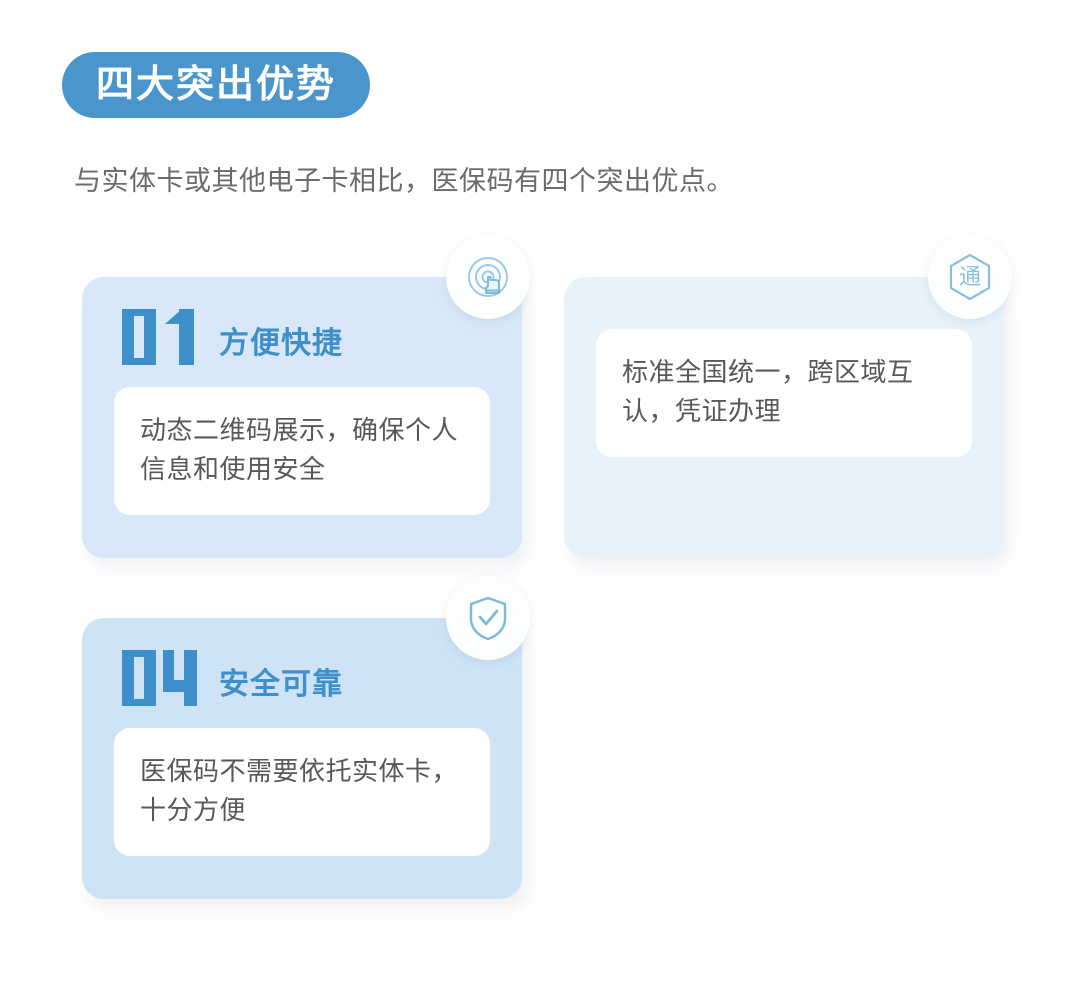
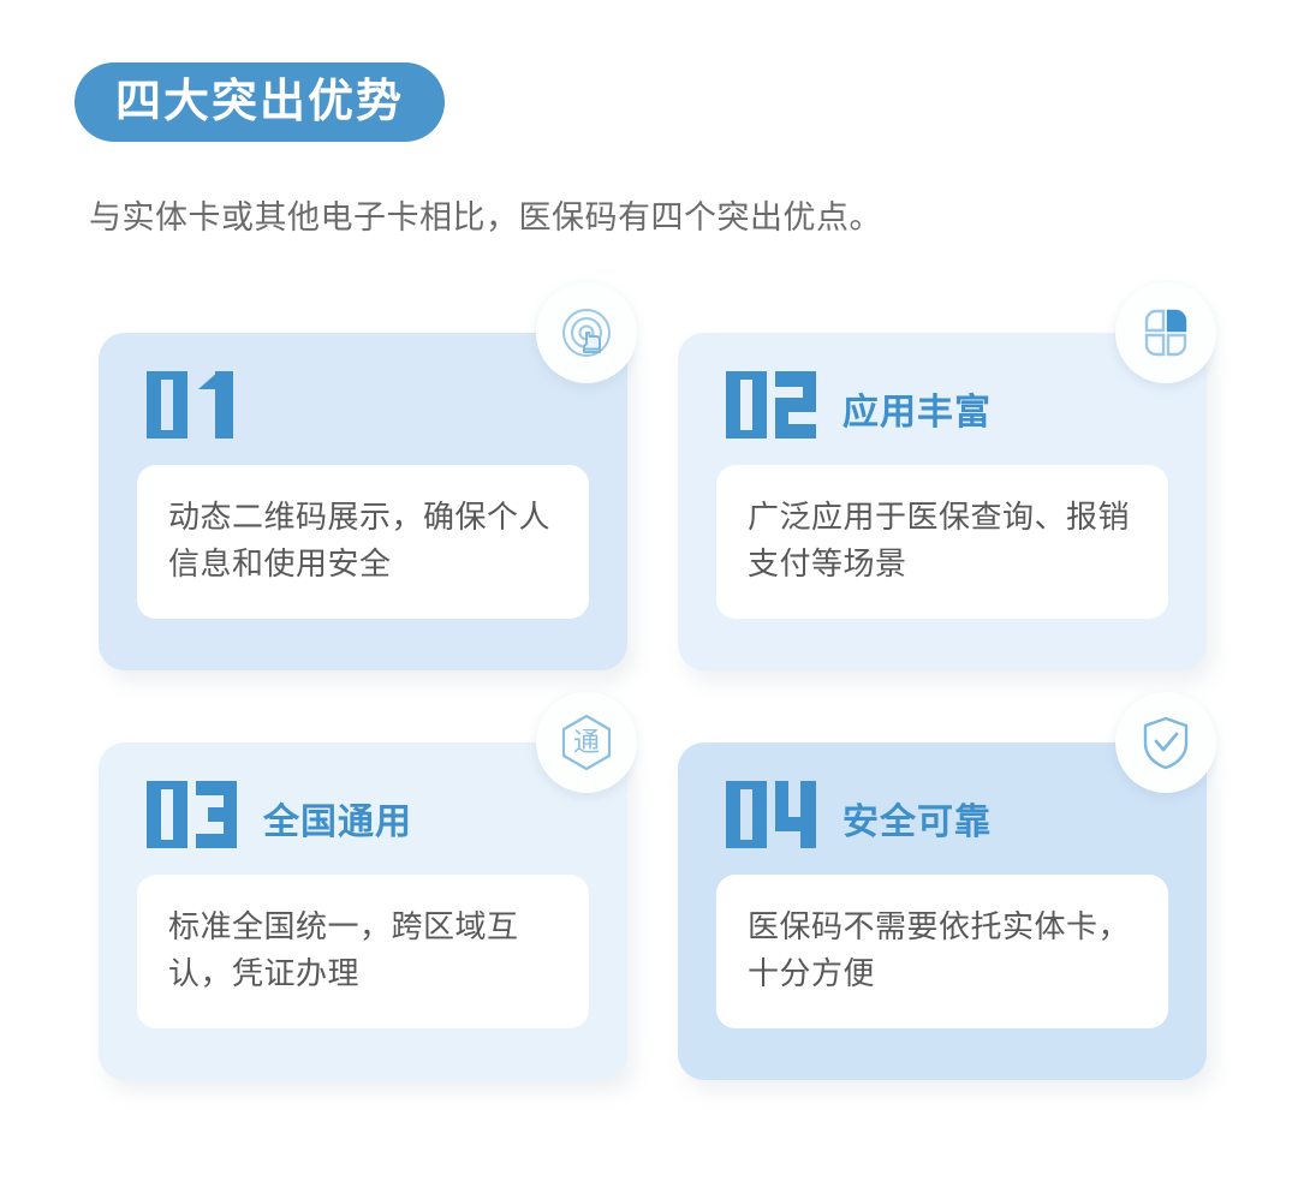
  四大突出优势
  与实体卡或其他电子卡相比，医保码有四个突出优点。
- 方便快捷
  动态二维码展示，确保个人信息和使用安全
+ 应用丰富
+ 广泛应用于医保查询、报销支付等场景
  通
+ 全国通用
  标准全国统一，跨区域互认，凭证办理
  安全可靠
  医保码不需要依托实体卡，十分方便
